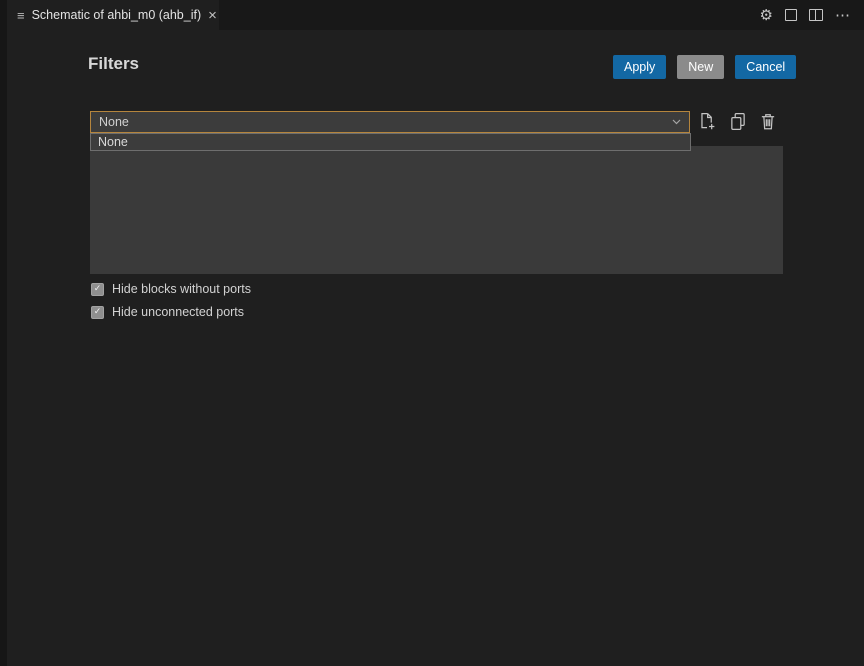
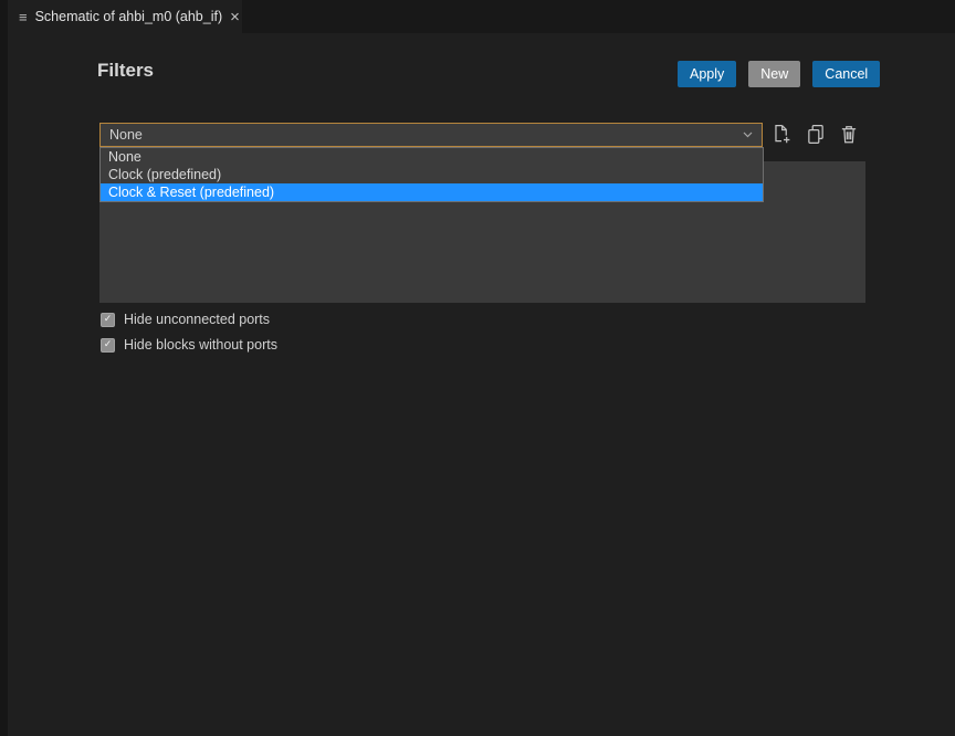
  ≡
  Schematic of ahbi_m0 (ahb_if)
  ×
- ⚙
- ⋯
  Filters
  Apply
  New
  Cancel
  None
  None
+ Clock (predefined)
+ Clock & Reset (predefined)
  ✓
- Hide blocks without ports
+ Hide unconnected ports
  ✓
- Hide unconnected ports
+ Hide blocks without ports
